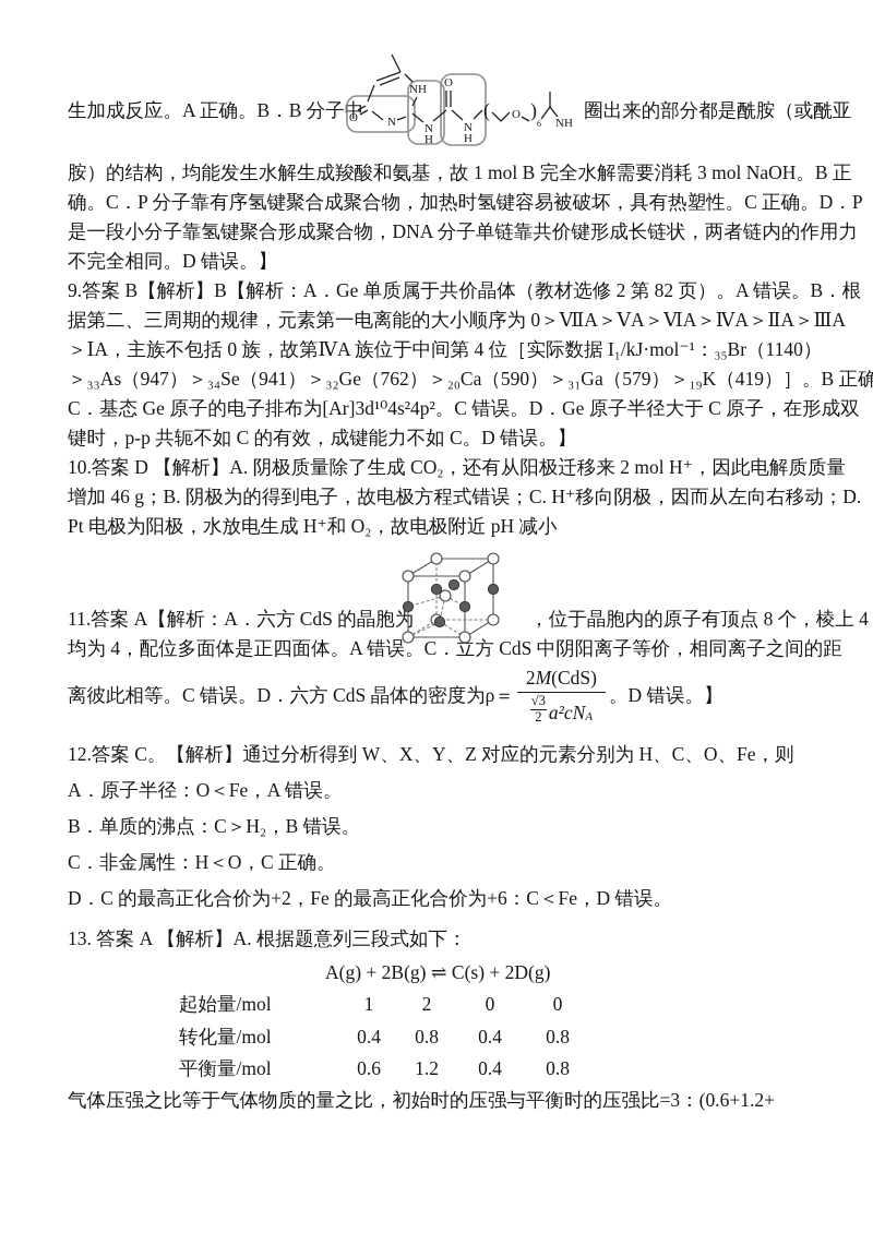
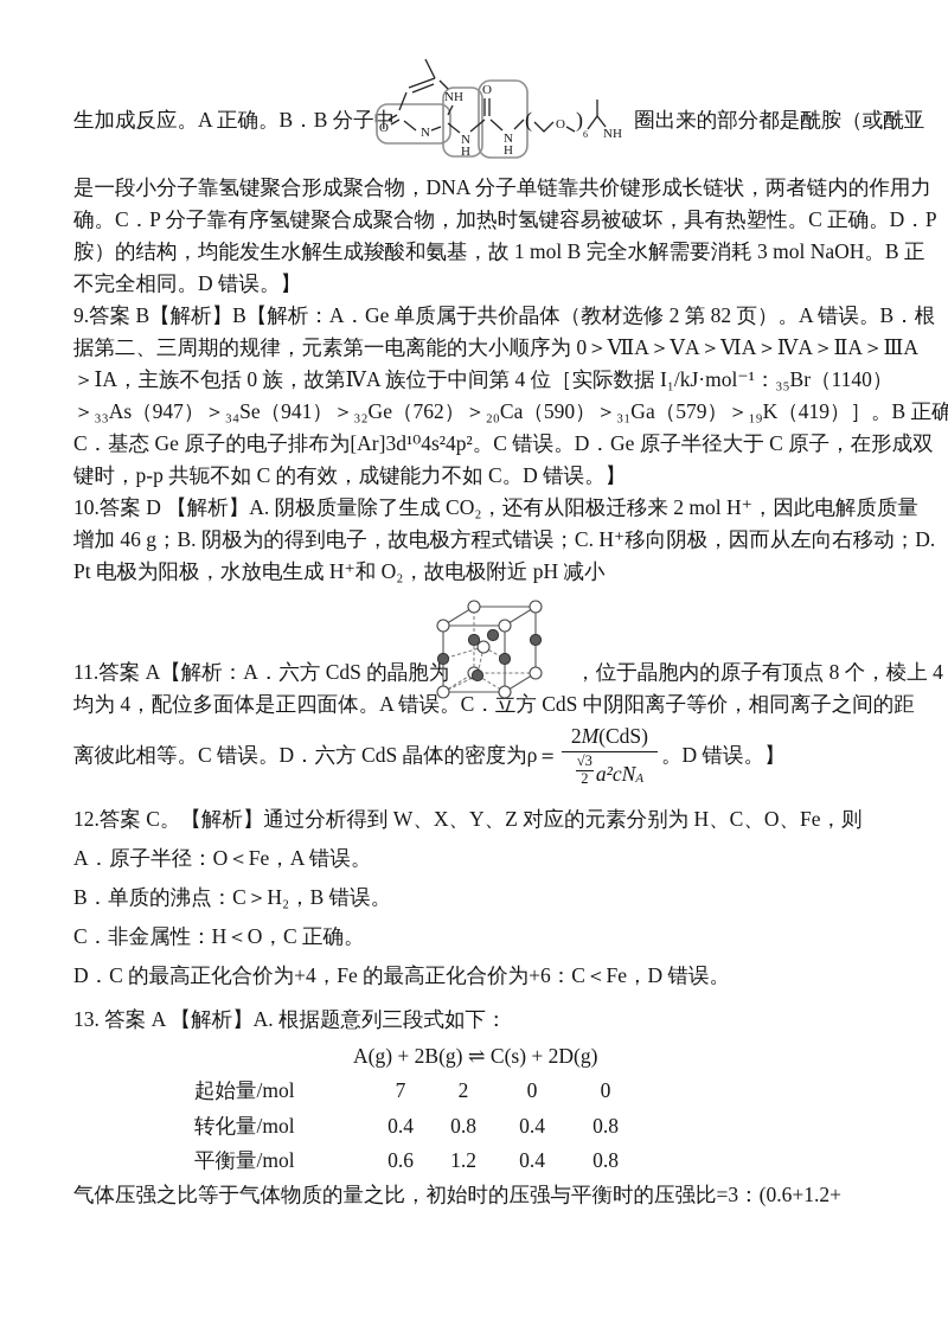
  生加成反应。A 正确。B．B 分子中 圈出来的部分都是酰胺（或酰亚
  NH
  N
  O
  N
  H
  O
  N
  H
  (
  O
  )
  6
- 胺）的结构，均能发生水解生成羧酸和氨基，故 1 mol B 完全水解需要消耗 3 mol NaOH。B 正
+ 是一段小分子靠氢键聚合形成聚合物，DNA 分子单链靠共价键形成长链状，两者链内的作用力
  确。C．P 分子靠有序氢键聚合成聚合物，加热时氢键容易被破坏，具有热塑性。C 正确。D．P
- 是一段小分子靠氢键聚合形成聚合物，DNA 分子单链靠共价键形成长链状，两者链内的作用力
+ 胺）的结构，均能发生水解生成羧酸和氨基，故 1 mol B 完全水解需要消耗 3 mol NaOH。B 正
  不完全相同。D 错误。】
  9.答案 B【解析】B【解析：A．Ge 单质属于共价晶体（教材选修 2 第 82 页）。A 错误。B．根
  据第二、三周期的规律，元素第一电离能的大小顺序为 0＞ⅦA＞ⅤA＞ⅥA＞ⅣA＞ⅡA＞ⅢA
  ＞ⅠA，主族不包括 0 族，故第ⅣA 族位于中间第 4 位［实际数据 I₁/kJ·mol⁻¹：₃₅Br（1140）
  ＞₃₃As（947）＞₃₄Se（941）＞₃₂Ge（762）＞₂₀Ca（590）＞₃₁Ga（579）＞₁₉K（419）］。B 正确
  C．基态 Ge 原子的电子排布为[Ar]3d¹⁰4s²4p²。C 错误。D．Ge 原子半径大于 C 原子，在形成双
  键时，p-p 共轭不如 C 的有效，成键能力不如 C。D 错误。】
  10.答案 D 【解析】A. 阴极质量除了生成 CO₂，还有从阳极迁移来 2 mol H⁺，因此电解质质量
  增加 46 g；B. 阴极为的得到电子，故电极方程式错误；C. H⁺移向阴极，因而从左向右移动；D.
  Pt 电极为阳极，水放电生成 H⁺和 O₂，故电极附近 pH 减小
  11.答案 A【解析：A．六方 CdS 的晶胞为 ，位于晶胞内的原子有顶点 8 个，棱上 4
  均为 4，配位多面体是正四面体。A 错误。C．立方 CdS 中阴阳离子等价，相同离子之间的距
  离彼此相等。C 错误。D．六方 CdS 晶体的密度为ρ＝
  2M(CdS)
  √3
  2
  a²cN
  A
  。D 错误。】
  12.答案 C。【解析】通过分析得到 W、X、Y、Z 对应的元素分别为 H、C、O、Fe，则
  A．原子半径：O＜Fe，A 错误。
  B．单质的沸点：C＞H₂，B 错误。
  C．非金属性：H＜O，C 正确。
- D．C 的最高正化合价为+2，Fe 的最高正化合价为+6：C＜Fe，D 错误。
+ D．C 的最高正化合价为+4，Fe 的最高正化合价为+6：C＜Fe，D 错误。
  13. 答案 A 【解析】A. 根据题意列三段式如下：
  A(g) + 2B(g) ⇌ C(s) + 2D(g)
- 起始量/mol 1 2 0 0
+ 起始量/mol 7 2 0 0
  转化量/mol 0.4 0.8 0.4 0.8
  平衡量/mol 0.6 1.2 0.4 0.8
  气体压强之比等于气体物质的量之比，初始时的压强与平衡时的压强比=3：(0.6+1.2+
